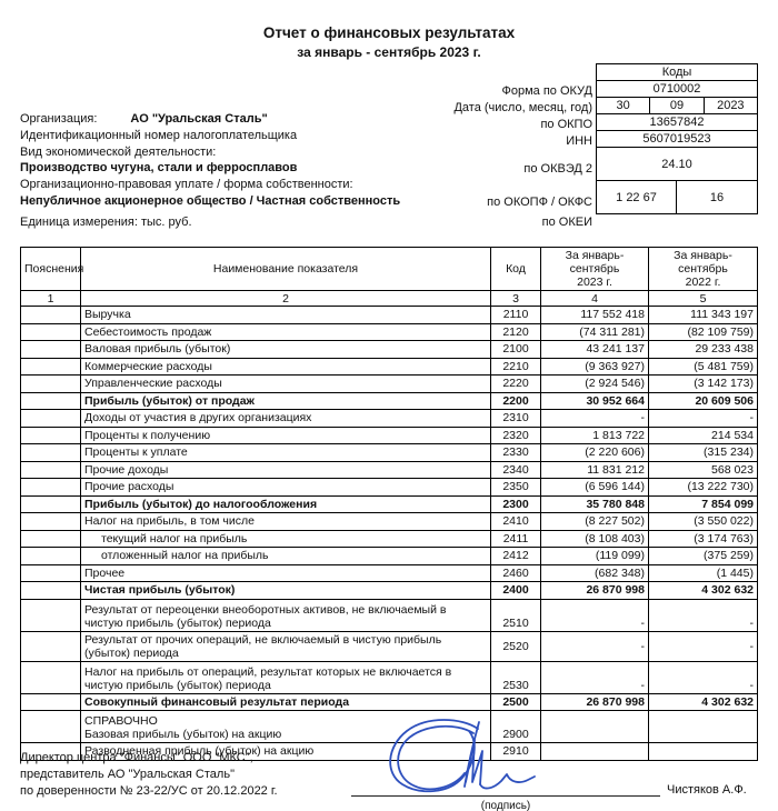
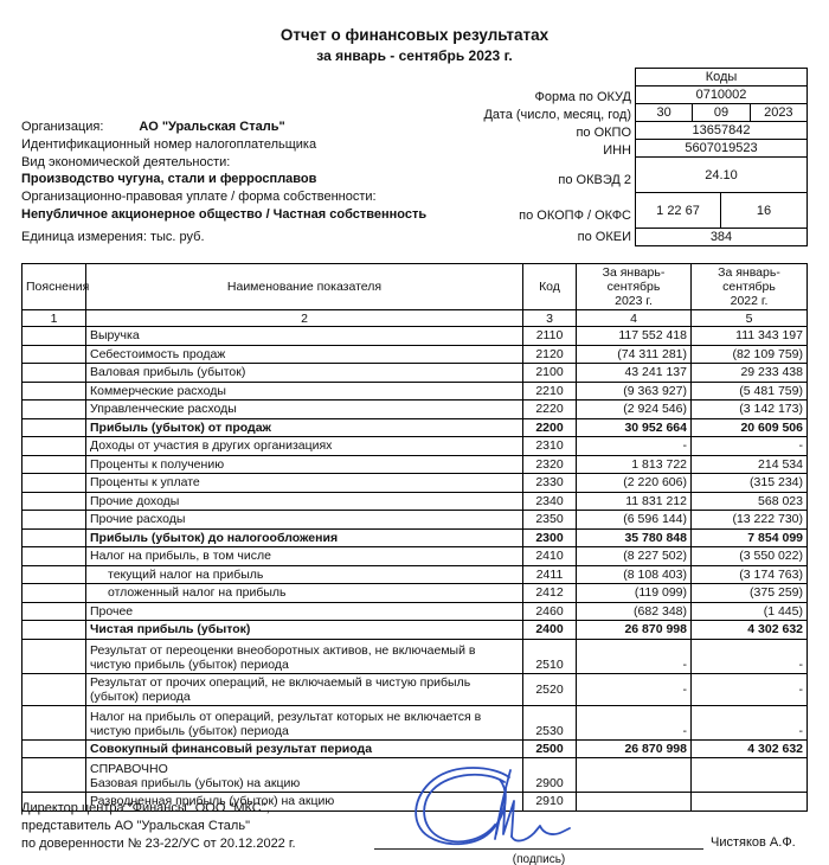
  Отчет о финансовых результатах
  за январь - сентябрь 2023 г.
  Организация: АО "Уральская Сталь"
  Идентификационный номер налогоплательщика
  Вид экономической деятельности:
  Производство чугуна, стали и ферросплавов
  Организационно-правовая уплате / форма собственности:
  Непубличное акционерное общество / Частная собственность
  Единица измерения: тыс. руб.
  Форма по ОКУД
  Дата (число, месяц, год)
  по ОКПО
  ИНН
  по ОКВЭД 2
  по ОКОПФ / ОКФС
  по ОКЕИ
  Коды
  0710002
  30
  09
  2023
  13657842
  5607019523
  24.10
  1 22 67
  16
+ 384
  Пояснения	Наименование показателя	Код	За январь-сентябрь 2023 г.	За январь-сентябрь 2022 г.
  1	2	3	4	5
  	Выручка	2110	117 552 418	111 343 197
  	Себестоимость продаж	2120	(74 311 281)	(82 109 759)
  	Валовая прибыль (убыток)	2100	43 241 137	29 233 438
  	Коммерческие расходы	2210	(9 363 927)	(5 481 759)
  	Управленческие расходы	2220	(2 924 546)	(3 142 173)
  	Прибыль (убыток) от продаж	2200	30 952 664	20 609 506
  	Доходы от участия в других организациях	2310	-	-
  	Проценты к получению	2320	1 813 722	214 534
  	Проценты к уплате	2330	(2 220 606)	(315 234)
  	Прочие доходы	2340	11 831 212	568 023
  	Прочие расходы	2350	(6 596 144)	(13 222 730)
  	Прибыль (убыток) до налогообложения	2300	35 780 848	7 854 099
  	Налог на прибыль, в том числе	2410	(8 227 502)	(3 550 022)
  	текущий налог на прибыль	2411	(8 108 403)	(3 174 763)
  	отложенный налог на прибыль	2412	(119 099)	(375 259)
  	Прочее	2460	(682 348)	(1 445)
  	Чистая прибыль (убыток)	2400	26 870 998	4 302 632
  	Результат от переоценки внеоборотных активов, не включаемый в чистую прибыль (убыток) периода	2510	-	-
  	Результат от прочих операций, не включаемый в чистую прибыль (убыток) периода	2520	-	-
  	Налог на прибыль от операций, результат которых не включается в чистую прибыль (убыток) периода	2530	-	-
  	Совокупный финансовый результат периода	2500	26 870 998	4 302 632
  	СПРАВОЧНОБазовая прибыль (убыток) на акцию	2900
  	Разводненная прибыль (убыток) на акцию	2910
  Директор центра "Финансы" ООО "МКС",
  представитель АО "Уральская Сталь"
  по доверенности № 23-22/УС от 20.12.2022 г.
  Чистяков А.Ф.
  (подпись)
